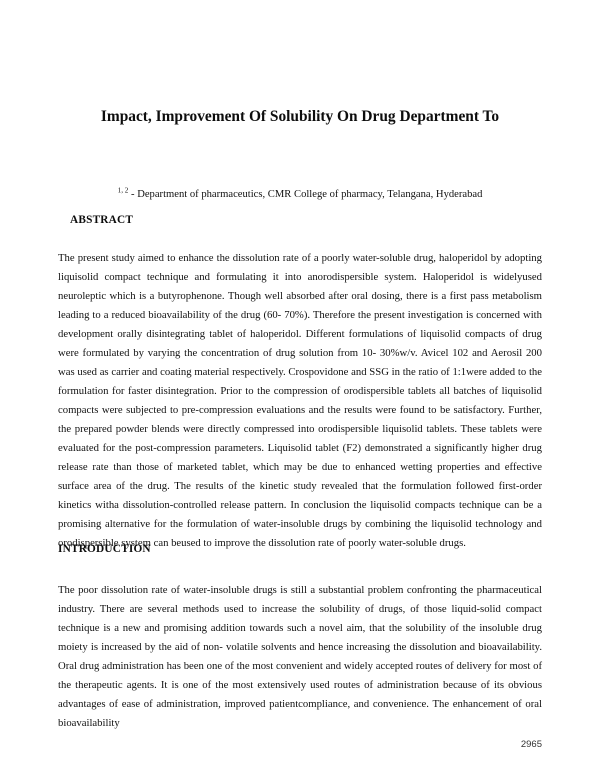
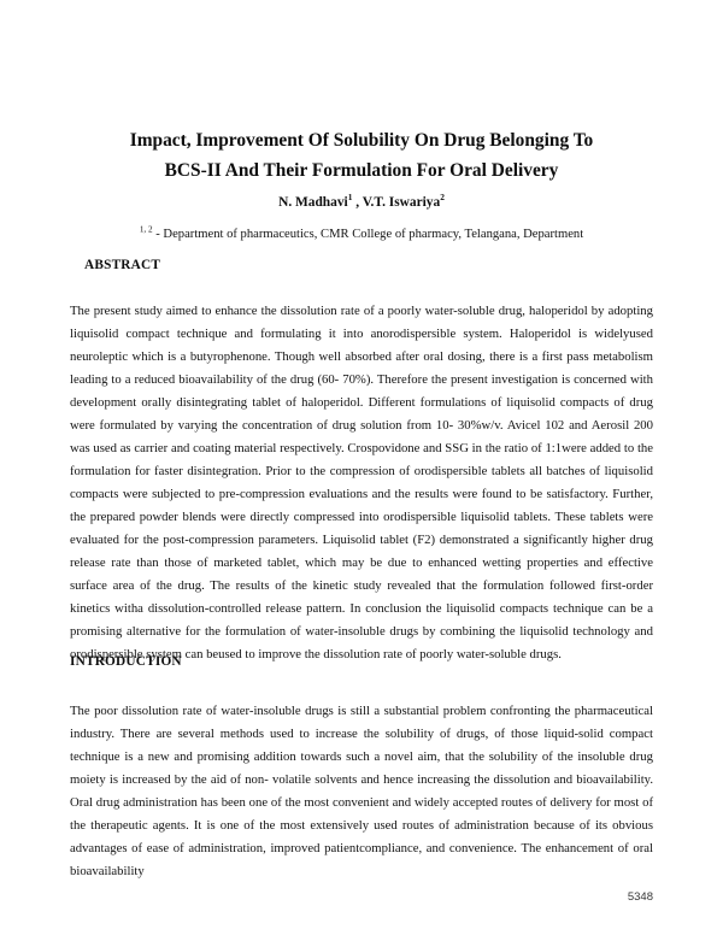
- Impact, Improvement Of Solubility On Drug Department To
+ Impact, Improvement Of Solubility On Drug Belonging To
+ BCS-II And Their Formulation For Oral Delivery
+ N. Madhavi1 , V.T. Iswariya2
- 1, 2 - Department of pharmaceutics, CMR College of pharmacy, Telangana, Hyderabad
+ 1, 2 - Department of pharmaceutics, CMR College of pharmacy, Telangana, Department
  ABSTRACT
  The present study aimed to enhance the dissolution rate of a poorly water-soluble drug, haloperidol by adopting liquisolid compact technique and formulating it into anorodispersible system. Haloperidol is widelyused neuroleptic which is a butyrophenone. Though well absorbed after oral dosing, there is a first pass metabolism leading to a reduced bioavailability of the drug (60- 70%). Therefore the present investigation is concerned with development orally disintegrating tablet of haloperidol. Different formulations of liquisolid compacts of drug were formulated by varying the concentration of drug solution from 10- 30%w/v. Avicel 102 and Aerosil 200 was used as carrier and coating material respectively. Crospovidone and SSG in the ratio of 1:1were added to the formulation for faster disintegration. Prior to the compression of orodispersible tablets all batches of liquisolid compacts were subjected to pre-compression evaluations and the results were found to be satisfactory. Further, the prepared powder blends were directly compressed into orodispersible liquisolid tablets. These tablets were evaluated for the post-compression parameters. Liquisolid tablet (F2) demonstrated a significantly higher drug release rate than those of marketed tablet, which may be due to enhanced wetting properties and effective surface area of the drug. The results of the kinetic study revealed that the formulation followed first-order kinetics witha dissolution-controlled release pattern. In conclusion the liquisolid compacts technique can be a promising alternative for the formulation of water-insoluble drugs by combining the liquisolid technology and orodispersible system can beused to improve the dissolution rate of poorly water-soluble drugs.
  INTRODUCTION
  The poor dissolution rate of water-insoluble drugs is still a substantial problem confronting the pharmaceutical industry. There are several methods used to increase the solubility of drugs, of those liquid-solid compact technique is a new and promising addition towards such a novel aim, that the solubility of the insoluble drug moiety is increased by the aid of non- volatile solvents and hence increasing the dissolution and bioavailability. Oral drug administration has been one of the most convenient and widely accepted routes of delivery for most of the therapeutic agents. It is one of the most extensively used routes of administration because of its obvious advantages of ease of administration, improved patientcompliance, and convenience. The enhancement of oral bioavailability
- 2965
+ 5348
